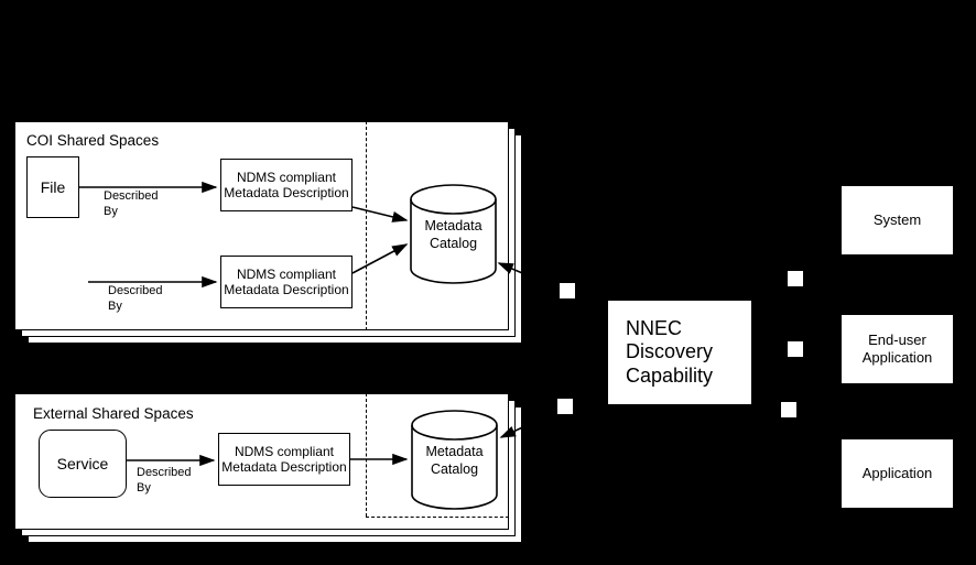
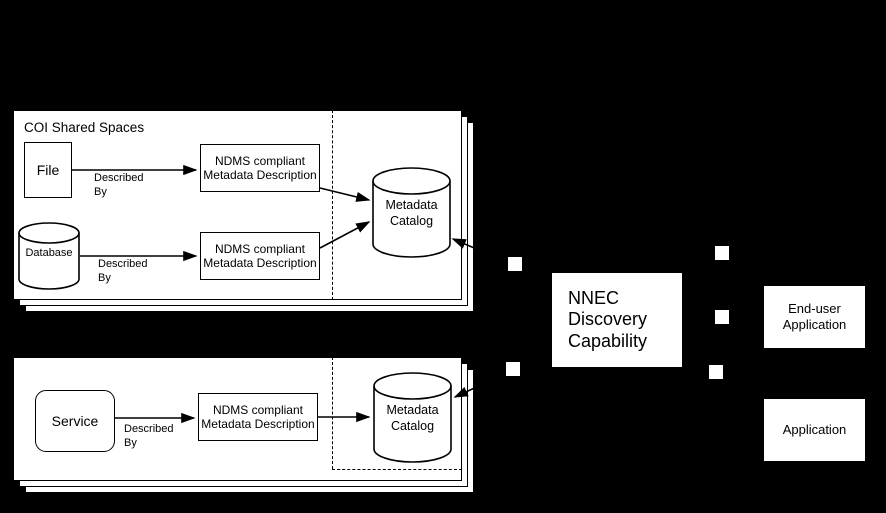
  COI Shared Spaces
  File
+ Database
  NDMS compliant
  Metadata Description
  NDMS compliant
  Metadata Description
  Metadata
  Catalog
  Described
  By
  Described
  By
- External Shared Spaces
  Service
  NDMS compliant
  Metadata Description
  Metadata
  Catalog
  Described
  By
  NNEC
  Discovery
  Capability
- System
  End-user
  Application
  Application
